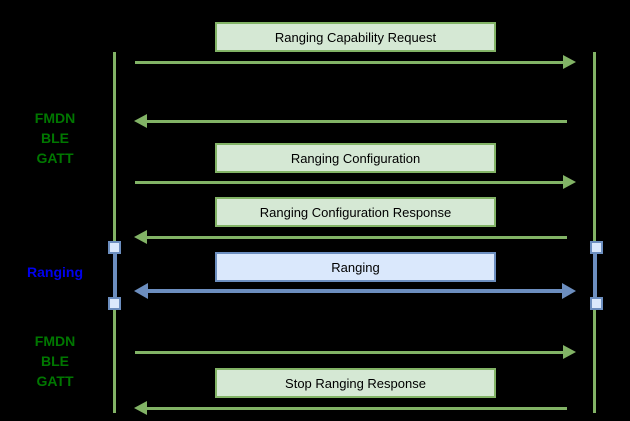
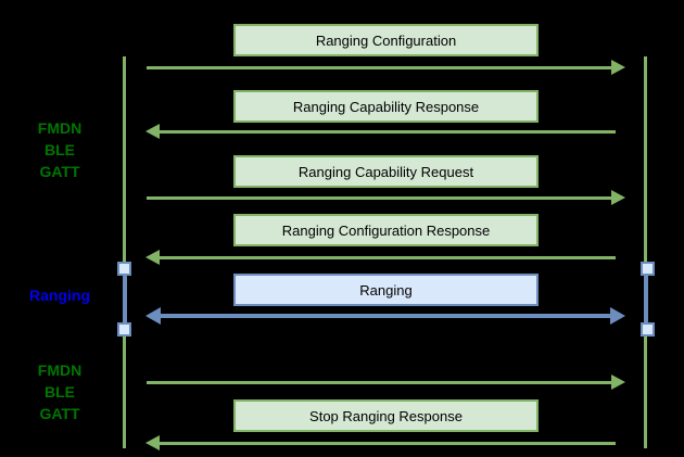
  FMDN
  BLE
  GATT
  Ranging
  FMDN
  BLE
  GATT
- Ranging Capability Request
+ Ranging Configuration
+ Ranging Capability Response
- Ranging Configuration
+ Ranging Capability Request
  Ranging Configuration Response
  Ranging
  Stop Ranging Response
